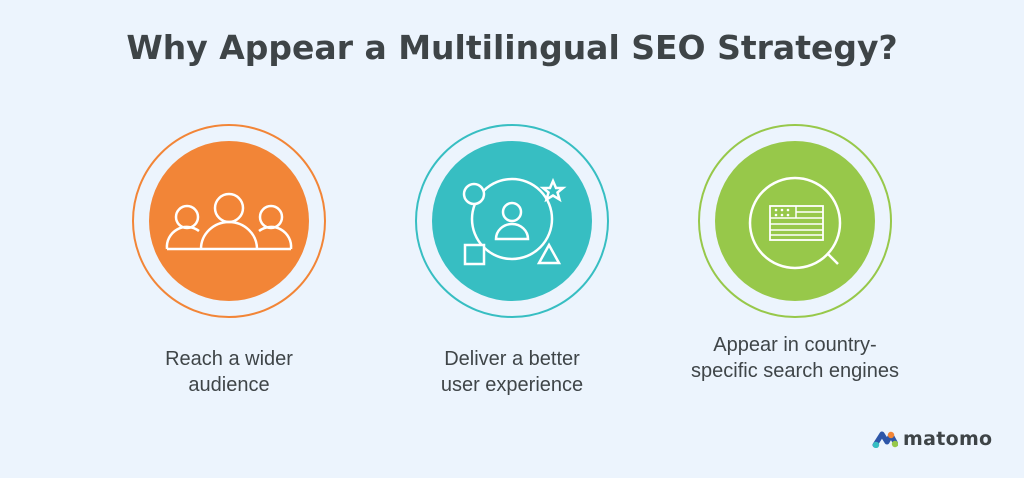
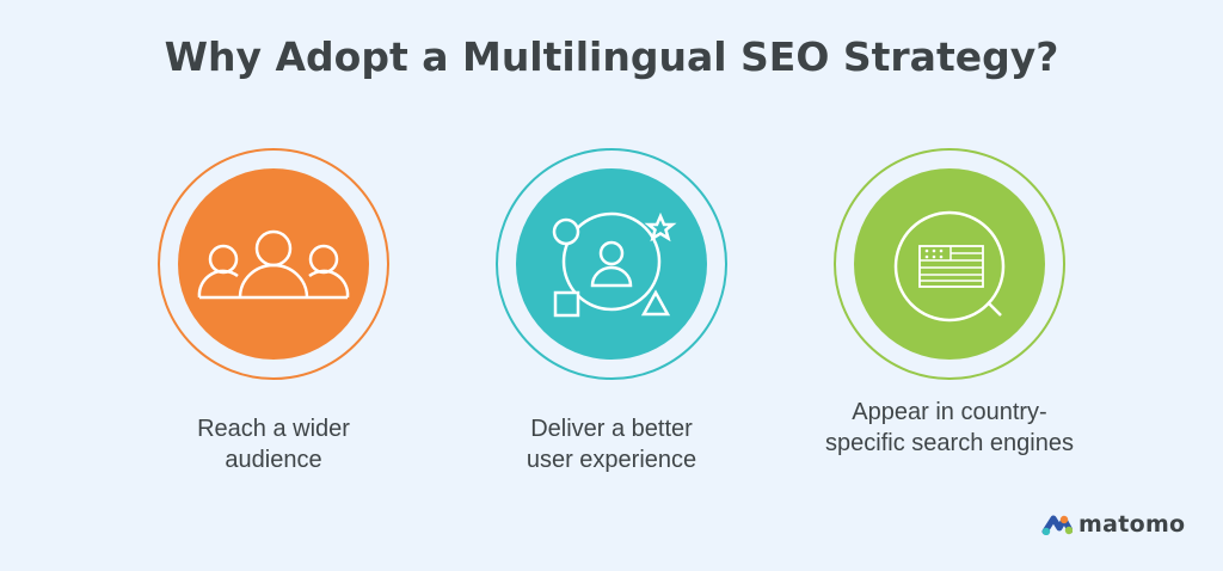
- Why Appear a Multilingual SEO Strategy?
+ Why Adopt a Multilingual SEO Strategy?
  Reach a wider
  audience
  Deliver a better
  user experience
  Appear in country-
  specific search engines
  matomo
